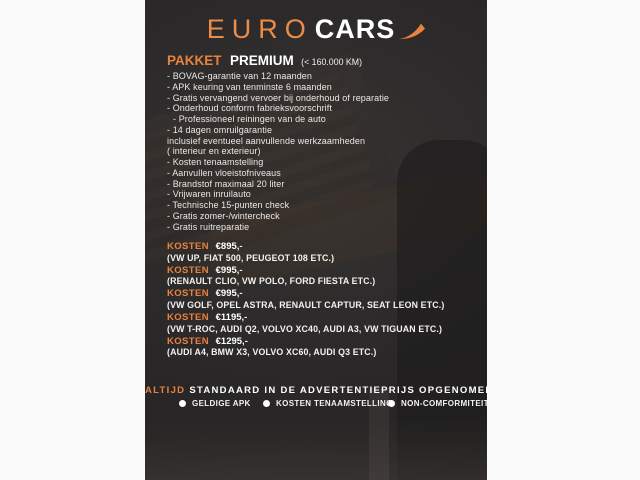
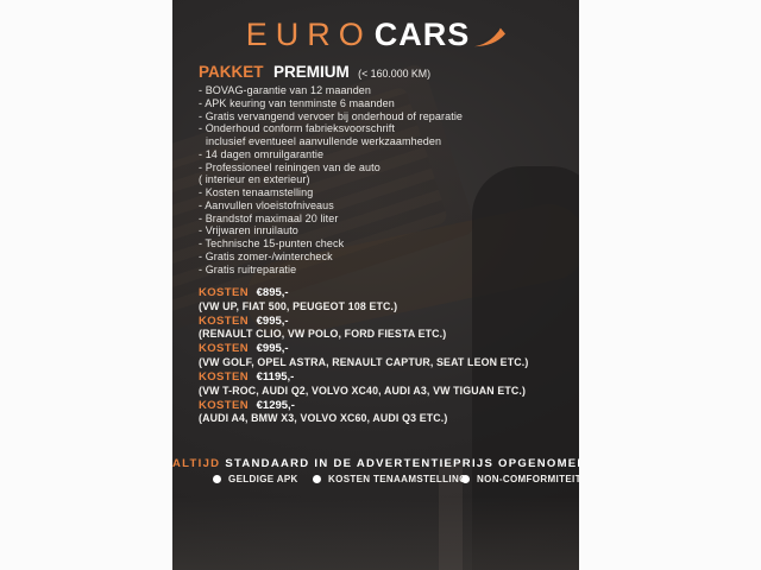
  EURO
  CARS
  PAKKET PREMIUM (< 160.000 KM)
  - BOVAG-garantie van 12 maanden
  - APK keuring van tenminste 6 maanden
  - Gratis vervangend vervoer bij onderhoud of reparatie
  - Onderhoud conform fabrieksvoorschrift
- - Professioneel reiningen van de auto
+ inclusief eventueel aanvullende werkzaamheden
  - 14 dagen omruilgarantie
- inclusief eventueel aanvullende werkzaamheden
+ - Professioneel reiningen van de auto
  ( interieur en exterieur)
  - Kosten tenaamstelling
  - Aanvullen vloeistofniveaus
  - Brandstof maximaal 20 liter
  - Vrijwaren inruilauto
  - Technische 15-punten check
  - Gratis zomer-/wintercheck
  - Gratis ruitreparatie
  KOSTEN €895,-
  (VW UP, FIAT 500, PEUGEOT 108 ETC.)
  KOSTEN €995,-
  (RENAULT CLIO, VW POLO, FORD FIESTA ETC.)
  KOSTEN €995,-
  (VW GOLF, OPEL ASTRA, RENAULT CAPTUR, SEAT LEON ETC.)
  KOSTEN €1195,-
  (VW T-ROC, AUDI Q2, VOLVO XC40, AUDI A3, VW TIGUAN ETC.)
  KOSTEN €1295,-
  (AUDI A4, BMW X3, VOLVO XC60, AUDI Q3 ETC.)
  ALTIJD STANDAARD IN DE ADVERTENTIEPRIJS OPGENOME
  GELDIGE APK
  KOSTEN TENAAMSTELLIN
  NON-COMFORMITEIT
